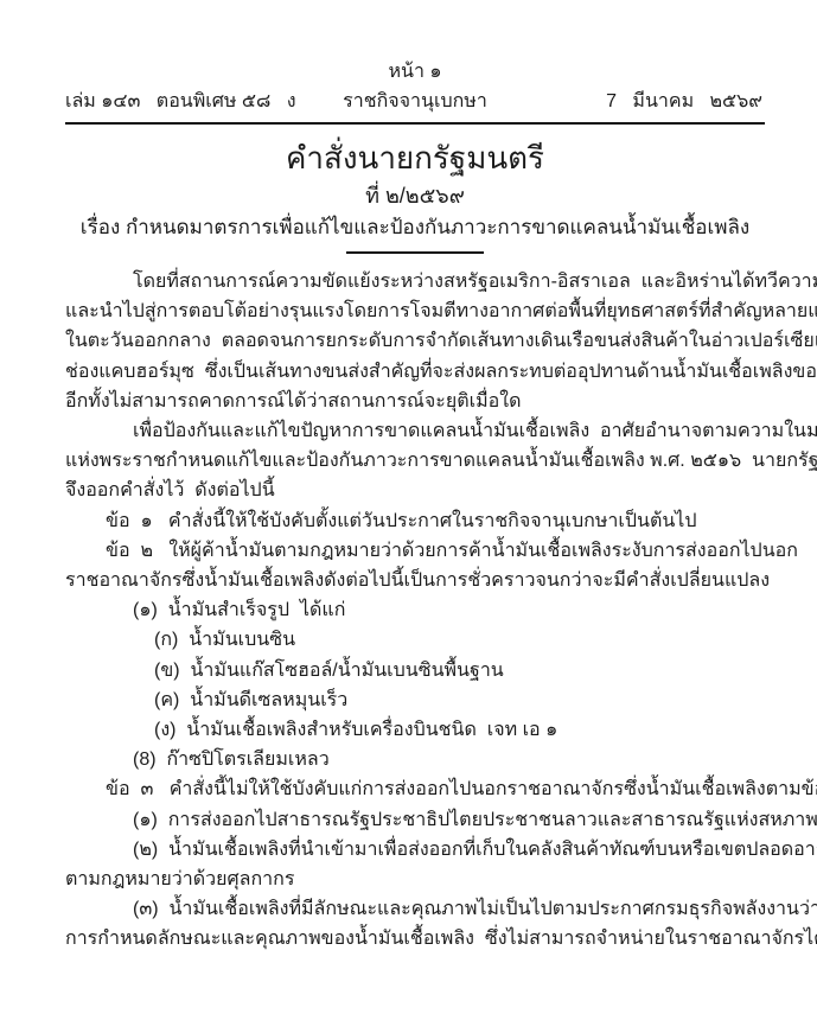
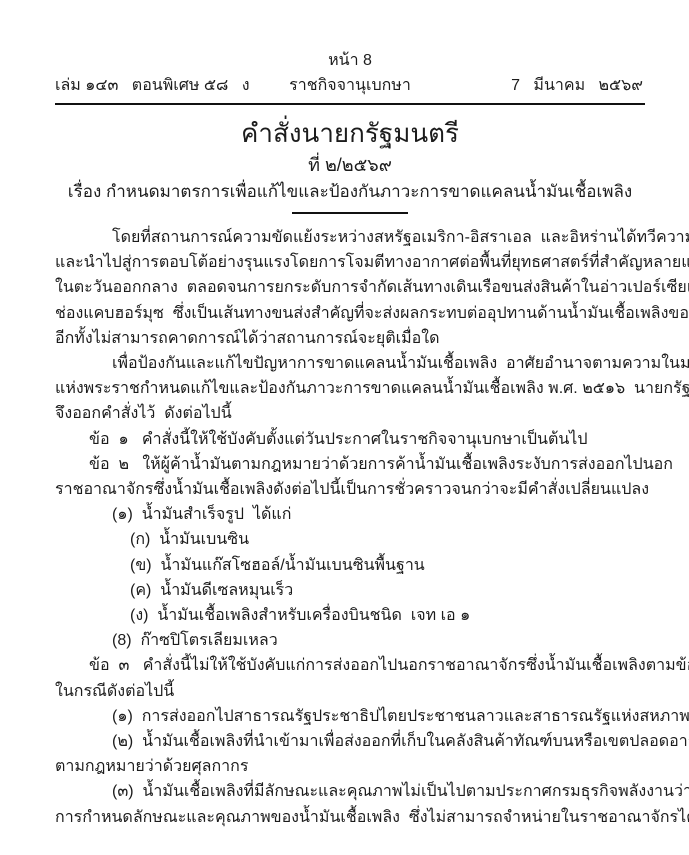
- หน้า ๑
+ หน้า 8
  เล่ม ๑๔๓ ตอนพิเศษ ๕๘ ง
  ราชกิจจานุเบกษา
  7 มีนาคม ๒๕๖๙
  คำสั่งนายกรัฐมนตรี
  ที่ ๒/๒๕๖๙
  เรื่อง กำหนดมาตรการเพื่อแก้ไขและป้องกันภาวะการขาดแคลนน้ำมันเชื้อเพลิง
  โดยที่สถานการณ์ความขัดแย้งระหว่างสหรัฐอเมริกา-อิสราเอล และอิหร่านได้ทวีควา
  และนำไปสู่การตอบโต้อย่างรุนแรงโดยการโจมตีทางอากาศต่อพื้นที่ยุทธศาสตร์ที่สำคัญหลายแ
  ในตะวันออกกลาง ตลอดจนการยกระดับการจำกัดเส้นทางเดินเรือขนส่งสินค้าในอ่าวเปอร์เซีย
  ช่องแคบฮอร์มุซ ซึ่งเป็นเส้นทางขนส่งสำคัญที่จะส่งผลกระทบต่ออุปทานด้านน้ำมันเชื้อเพลิงขอ
  อีกทั้งไม่สามารถคาดการณ์ได้ว่าสถานการณ์จะยุติเมื่อใด
  เพื่อป้องกันและแก้ไขปัญหาการขาดแคลนน้ำมันเชื้อเพลิง อาศัยอำนาจตามความในม
  แห่งพระราชกำหนดแก้ไขและป้องกันภาวะการขาดแคลนน้ำมันเชื้อเพลิง พ.ศ. ๒๕๑๖ นายกรัฐ
  จึงออกคำสั่งไว้ ดังต่อไปนี้
  ข้อ ๑ คำสั่งนี้ให้ใช้บังคับตั้งแต่วันประกาศในราชกิจจานุเบกษาเป็นต้นไป
  ข้อ ๒ ให้ผู้ค้าน้ำมันตามกฎหมายว่าด้วยการค้าน้ำมันเชื้อเพลิงระงับการส่งออกไปนอก
  ราชอาณาจักรซึ่งน้ำมันเชื้อเพลิงดังต่อไปนี้เป็นการชั่วคราวจนกว่าจะมีคำสั่งเปลี่ยนแปลง
  (๑) น้ำมันสำเร็จรูป ได้แก่
  (ก) น้ำมันเบนซิน
  (ข) น้ำมันแก๊สโซฮอล์/น้ำมันเบนซินพื้นฐาน
  (ค) น้ำมันดีเซลหมุนเร็ว
  (ง) น้ำมันเชื้อเพลิงสำหรับเครื่องบินชนิด เจท เอ ๑
  (8) ก๊าซปิโตรเลียมเหลว
  ข้อ ๓ คำสั่งนี้ไม่ให้ใช้บังคับแก่การส่งออกไปนอกราชอาณาจักรซึ่งน้ำมันเชื้อเพลิงตามข้
+ ในกรณีดังต่อไปนี้
  (๑) การส่งออกไปสาธารณรัฐประชาธิปไตยประชาชนลาวและสาธารณรัฐแห่งสหภาพ
  (๒) น้ำมันเชื้อเพลิงที่นำเข้ามาเพื่อส่งออกที่เก็บในคลังสินค้าทัณฑ์บนหรือเขตปลอดอา
  ตามกฎหมายว่าด้วยศุลกากร
  (๓) น้ำมันเชื้อเพลิงที่มีลักษณะและคุณภาพไม่เป็นไปตามประกาศกรมธุรกิจพลังงานว่า
  การกำหนดลักษณะและคุณภาพของน้ำมันเชื้อเพลิง ซึ่งไม่สามารถจำหน่ายในราชอาณาจักรไ
